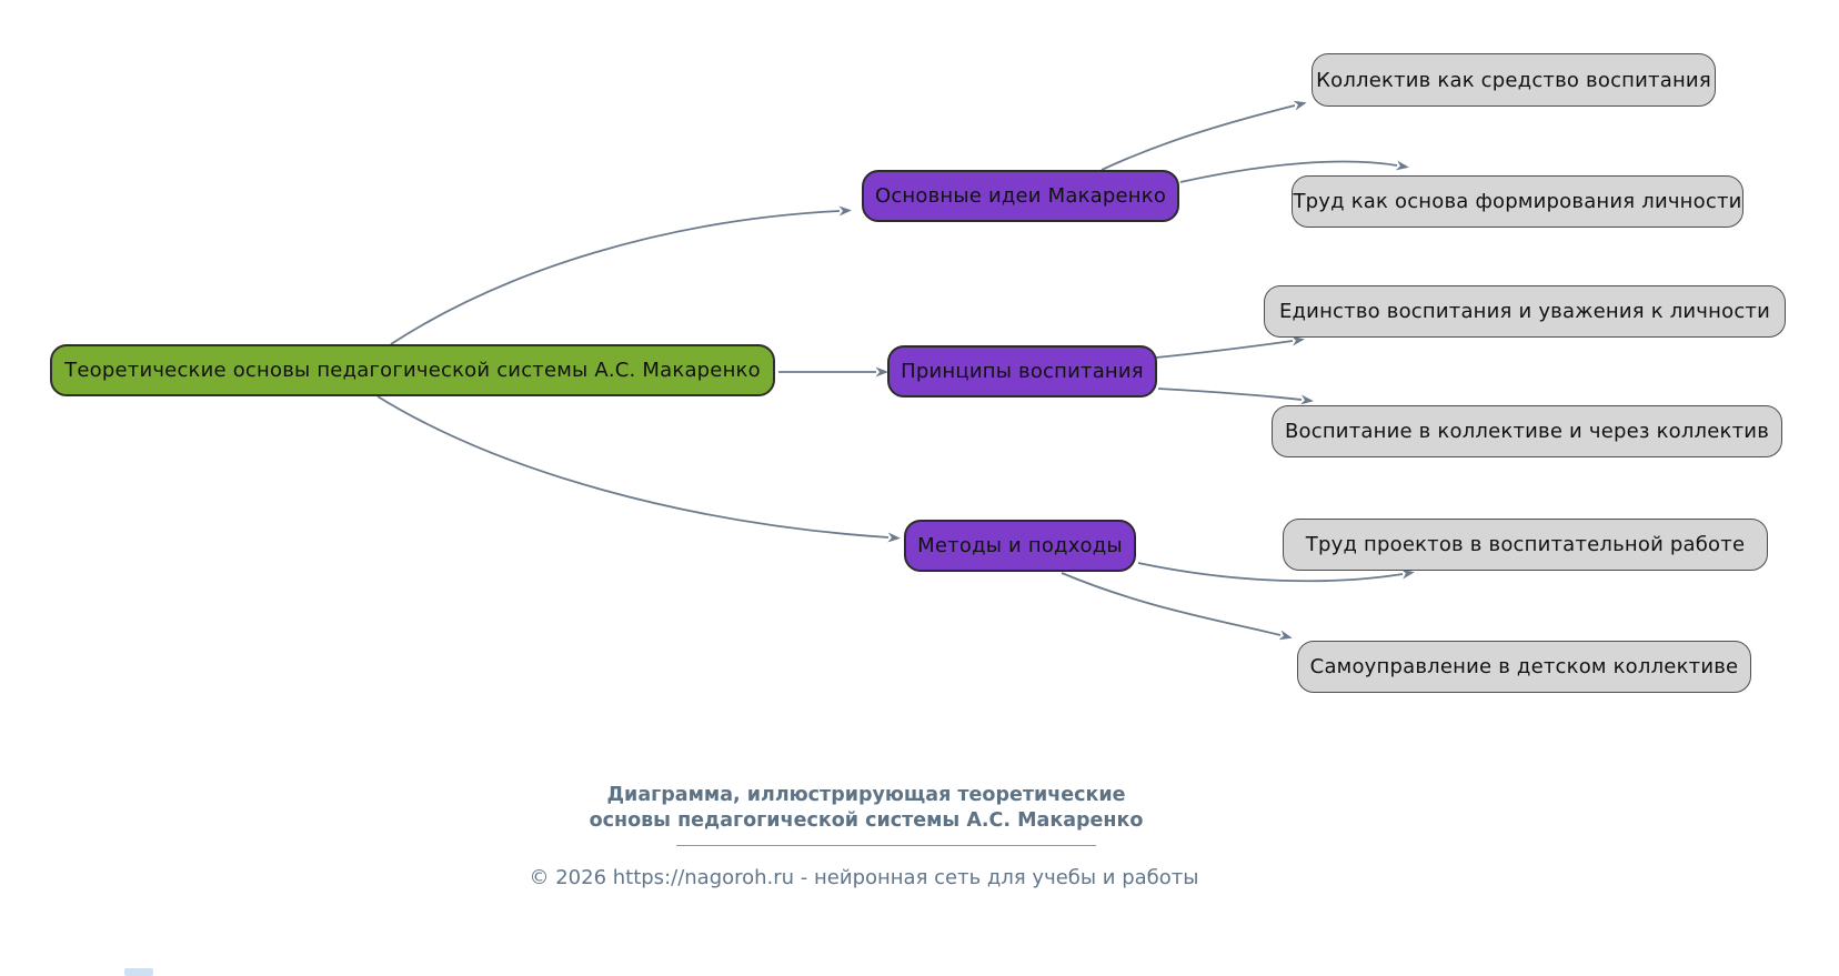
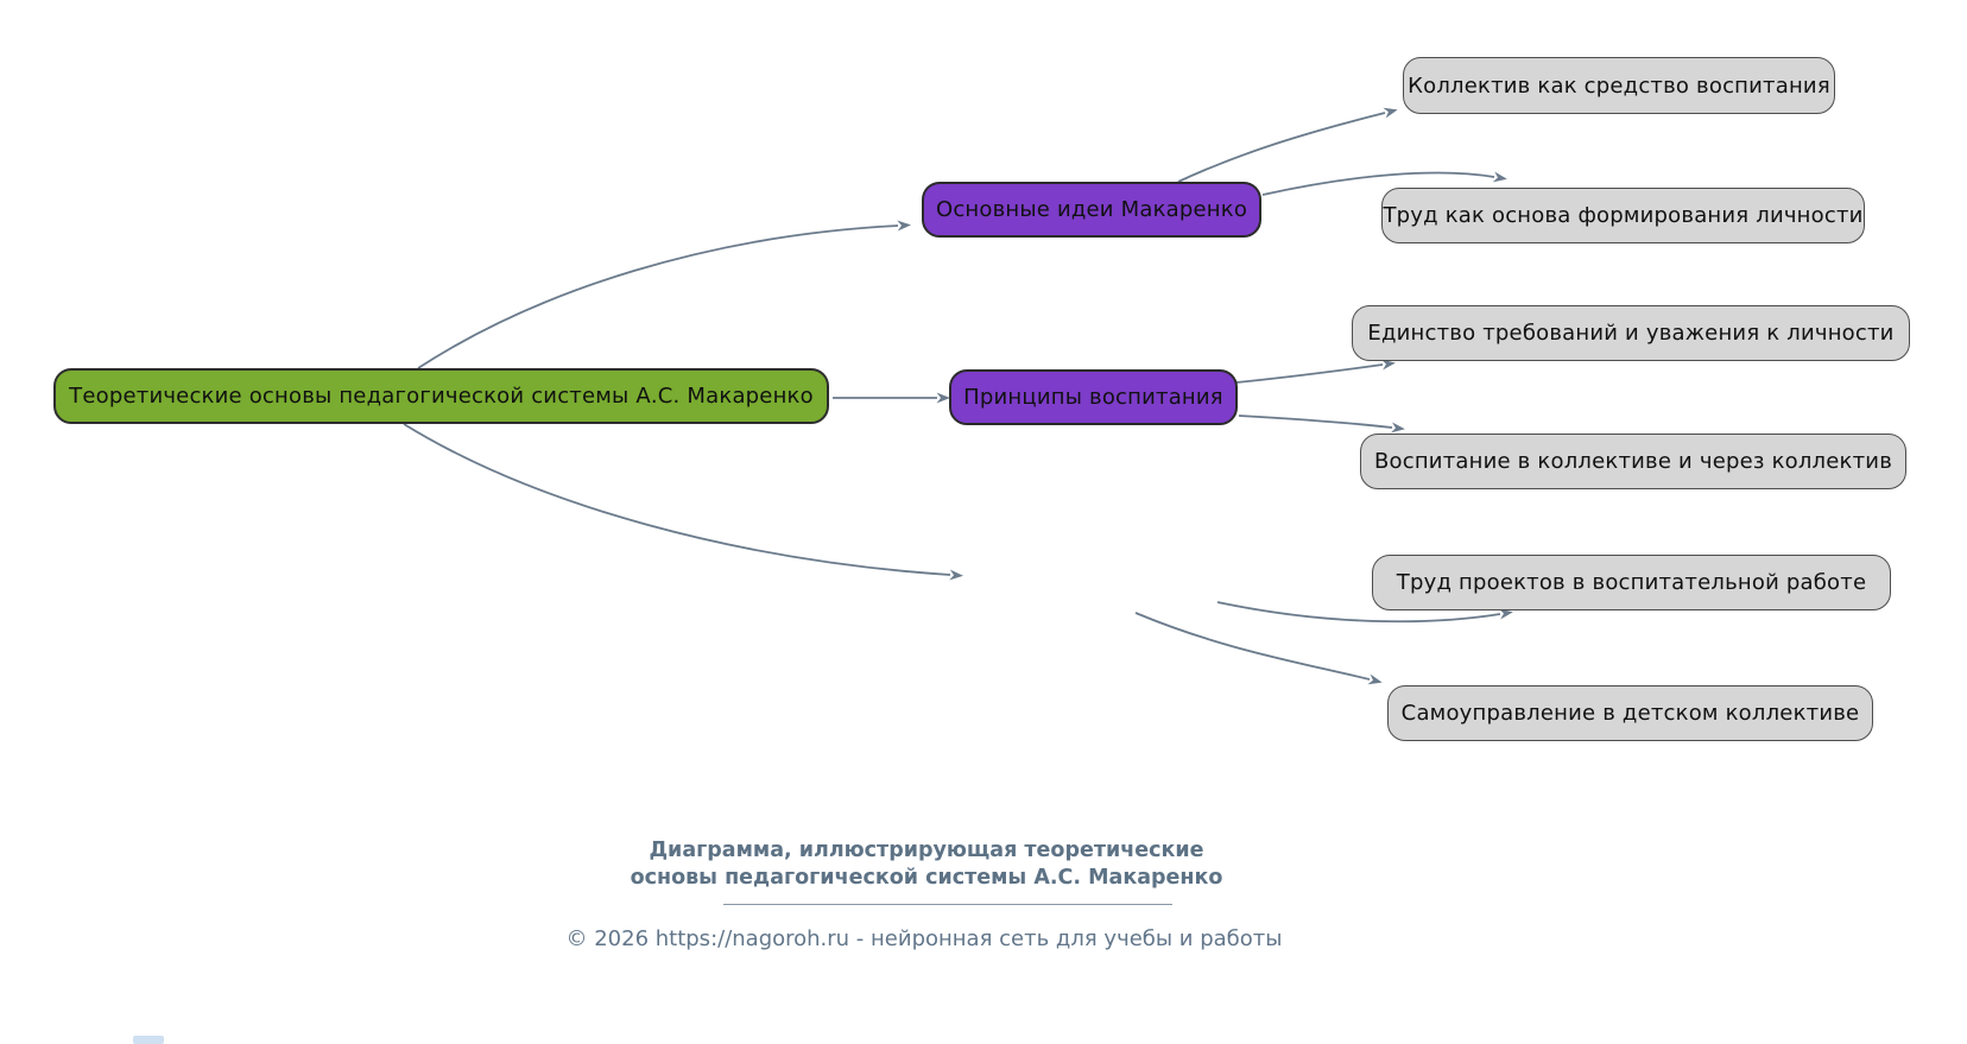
  Теоретические основы педагогической системы А.С. Макаренко
  Основные идеи Макаренко
  Принципы воспитания
- Методы и подходы
  Коллектив как средство воспитания
  Труд как основа формирования личности
- Единство воспитания и уважения к личности
+ Единство требований и уважения к личности
  Воспитание в коллективе и через коллектив
  Труд проектов в воспитательной работе
  Самоуправление в детском коллективе
  Диаграмма, иллюстрирующая теоретические
  основы педагогической системы А.С. Макаренко
  © 2026 https://nagoroh.ru - нейронная сеть для учебы и работы
